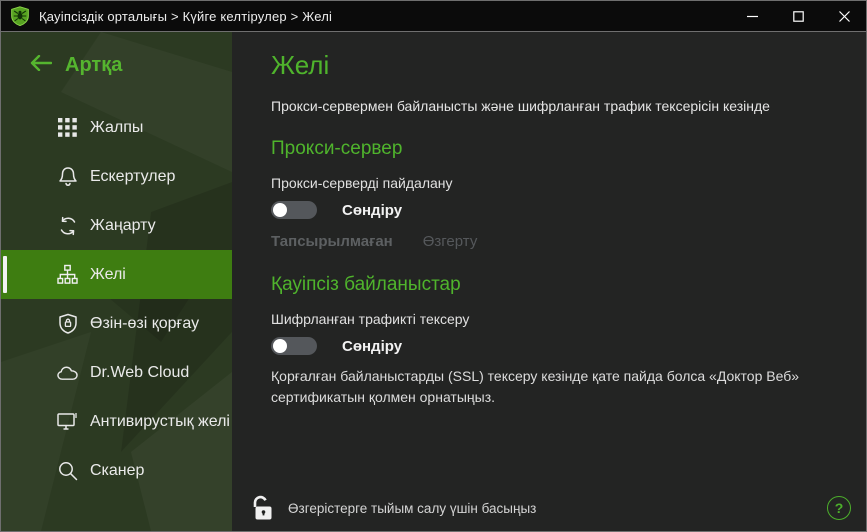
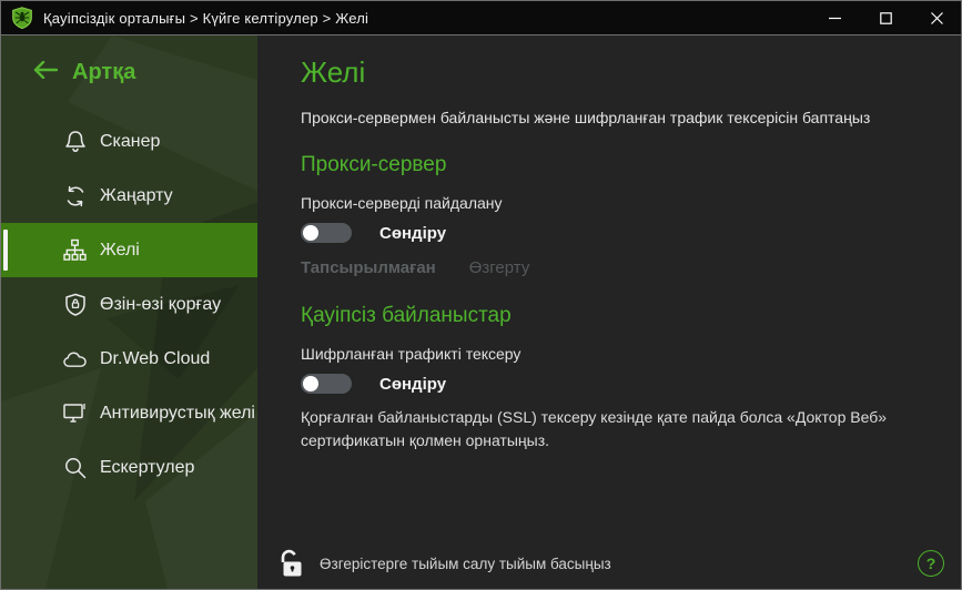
  Қауіпсіздік орталығы > Күйге келтірулер > Желі
  Артқа
- Жалпы
- Ескертулер
+ Сканер
  Жаңарту
  Желі
  Өзін-өзі қорғау
  Dr.Web Cloud
  Антивирустық желі
- Сканер
+ Ескертулер
  Желі
- Прокси-сервермен байланысты және шифрланған трафик тексерісін кезінде
+ Прокси-сервермен байланысты және шифрланған трафик тексерісін баптаңыз
  Прокси-сервер
  Прокси-серверді пайдалану
  Сөндіру
  Тапсырылмаған
  Өзгерту
  Қауіпсіз байланыстар
  Шифрланған трафикті тексеру
  Сөндіру
  Қорғалған байланыстарды (SSL) тексеру кезінде қате пайда болса «Доктор Веб» сертификатын қолмен орнатыңыз.
- Өзгерістерге тыйым салу үшін басыңыз
+ Өзгерістерге тыйым салу тыйым басыңыз
  ?
